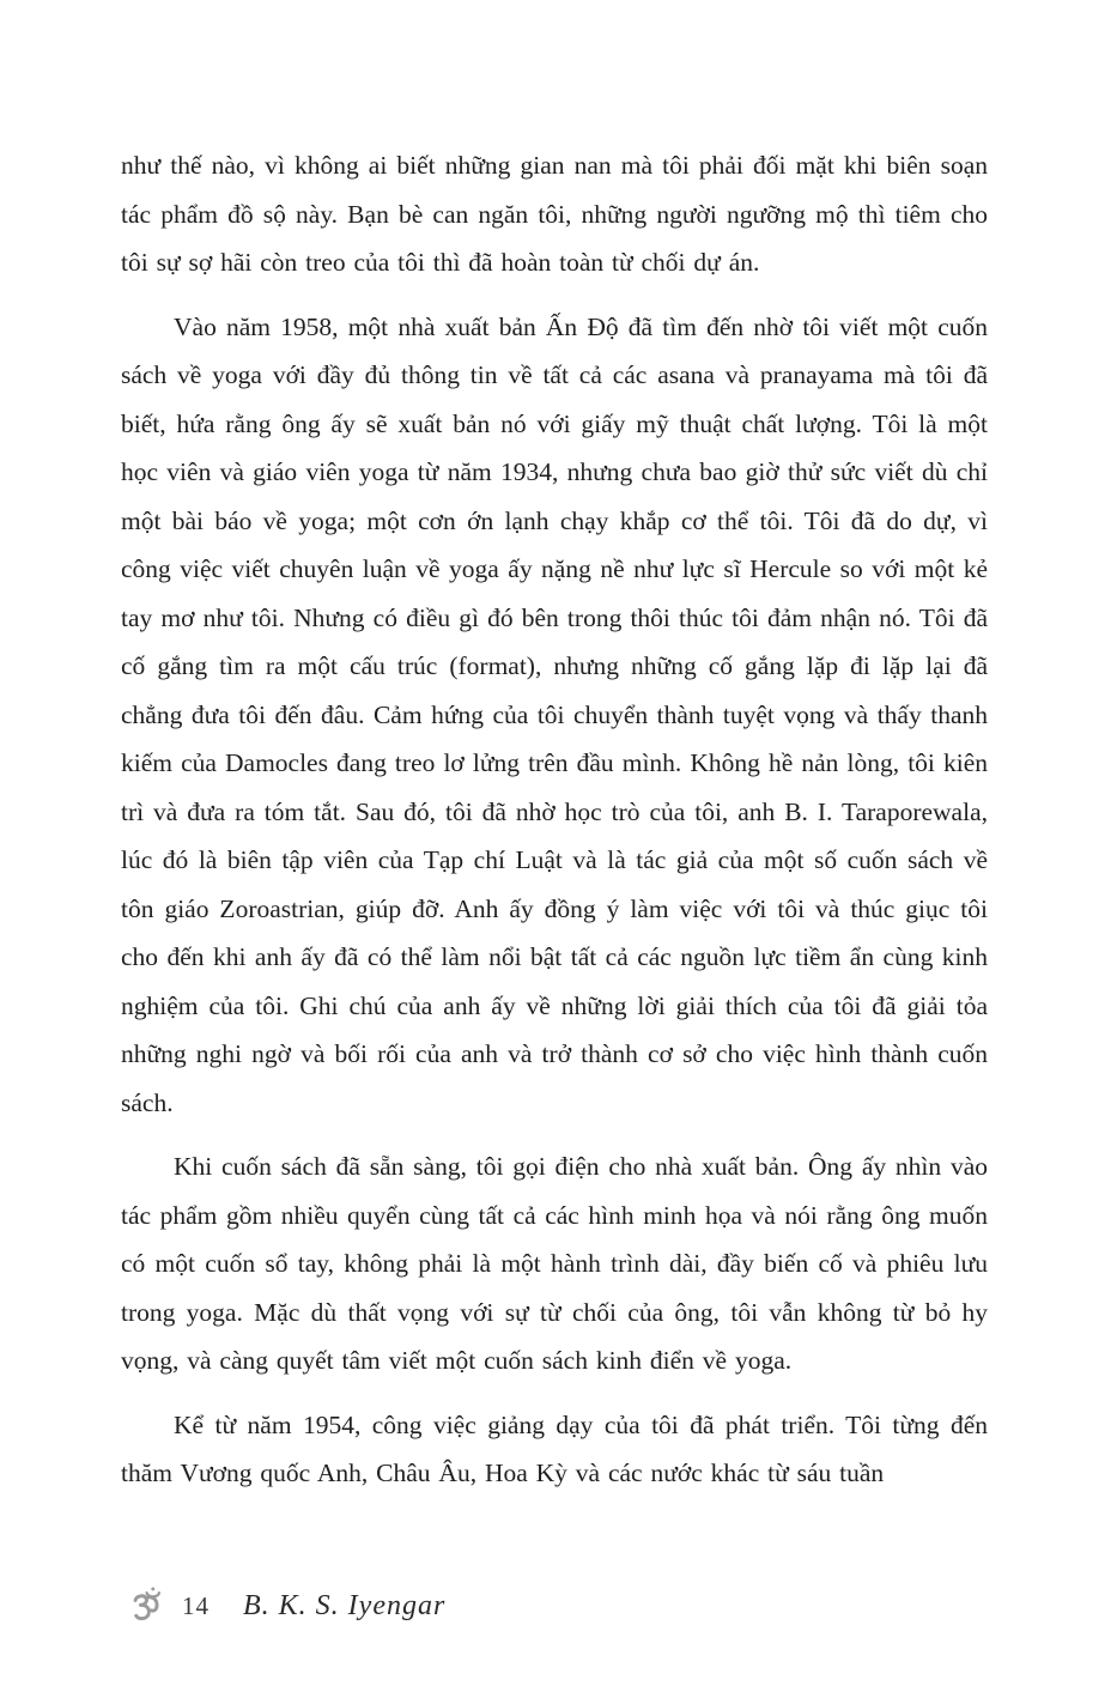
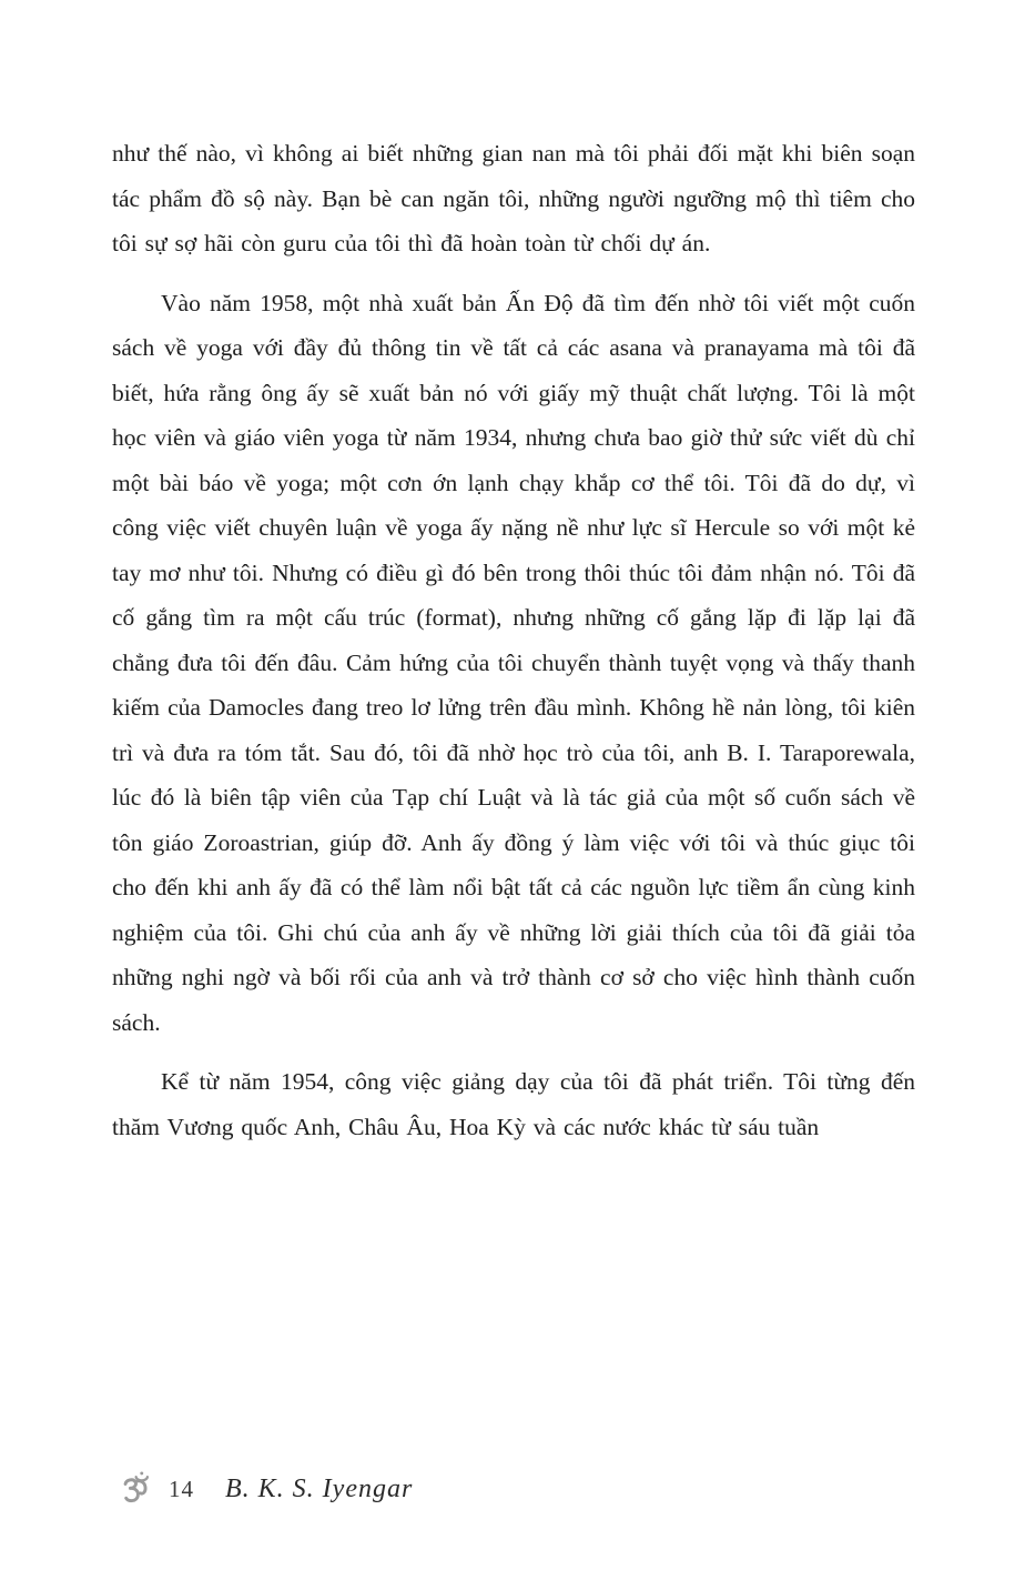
- như thế nào, vì không ai biết những gian nan mà tôi phải đối mặt khi biên soạn tác phẩm đồ sộ này. Bạn bè can ngăn tôi, những người ngưỡng mộ thì tiêm cho tôi sự sợ hãi còn treo của tôi thì đã hoàn toàn từ chối dự án.
+ như thế nào, vì không ai biết những gian nan mà tôi phải đối mặt khi biên soạn tác phẩm đồ sộ này. Bạn bè can ngăn tôi, những người ngưỡng mộ thì tiêm cho tôi sự sợ hãi còn guru của tôi thì đã hoàn toàn từ chối dự án.
  Vào năm 1958, một nhà xuất bản Ấn Độ đã tìm đến nhờ tôi viết một cuốn sách về yoga với đầy đủ thông tin về tất cả các asana và pranayama mà tôi đã biết, hứa rằng ông ấy sẽ xuất bản nó với giấy mỹ thuật chất lượng. Tôi là một học viên và giáo viên yoga từ năm 1934, nhưng chưa bao giờ thử sức viết dù chỉ một bài báo về yoga; một cơn ớn lạnh chạy khắp cơ thể tôi. Tôi đã do dự, vì công việc viết chuyên luận về yoga ấy nặng nề như lực sĩ Hercule so với một kẻ tay mơ như tôi. Nhưng có điều gì đó bên trong thôi thúc tôi đảm nhận nó. Tôi đã cố gắng tìm ra một cấu trúc (format), nhưng những cố gắng lặp đi lặp lại đã chẳng đưa tôi đến đâu. Cảm hứng của tôi chuyển thành tuyệt vọng và thấy thanh kiếm của Damocles đang treo lơ lửng trên đầu mình. Không hề nản lòng, tôi kiên trì và đưa ra tóm tắt. Sau đó, tôi đã nhờ học trò của tôi, anh B. I. Taraporewala, lúc đó là biên tập viên của Tạp chí Luật và là tác giả của một số cuốn sách về tôn giáo Zoroastrian, giúp đỡ. Anh ấy đồng ý làm việc với tôi và thúc giục tôi cho đến khi anh ấy đã có thể làm nổi bật tất cả các nguồn lực tiềm ẩn cùng kinh nghiệm của tôi. Ghi chú của anh ấy về những lời giải thích của tôi đã giải tỏa những nghi ngờ và bối rối của anh và trở thành cơ sở cho việc hình thành cuốn sách.
- Khi cuốn sách đã sẵn sàng, tôi gọi điện cho nhà xuất bản. Ông ấy nhìn vào tác phẩm gồm nhiều quyển cùng tất cả các hình minh họa và nói rằng ông muốn có một cuốn sổ tay, không phải là một hành trình dài, đầy biến cố và phiêu lưu trong yoga. Mặc dù thất vọng với sự từ chối của ông, tôi vẫn không từ bỏ hy vọng, và càng quyết tâm viết một cuốn sách kinh điển về yoga.
  Kể từ năm 1954, công việc giảng dạy của tôi đã phát triển. Tôi từng đến thăm Vương quốc Anh, Châu Âu, Hoa Kỳ và các nước khác từ sáu tuần
  14
  B. K. S. Iyengar
